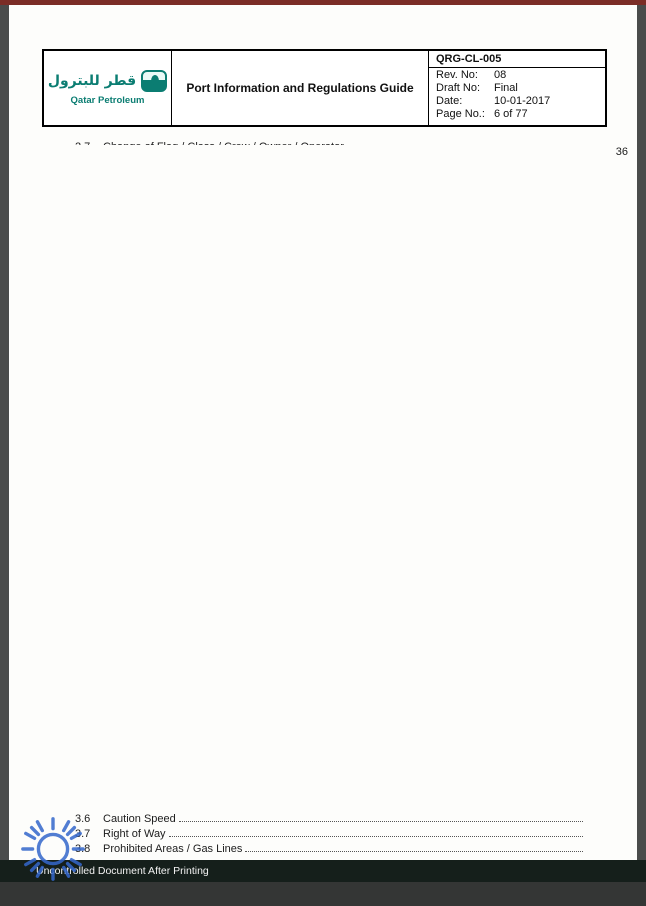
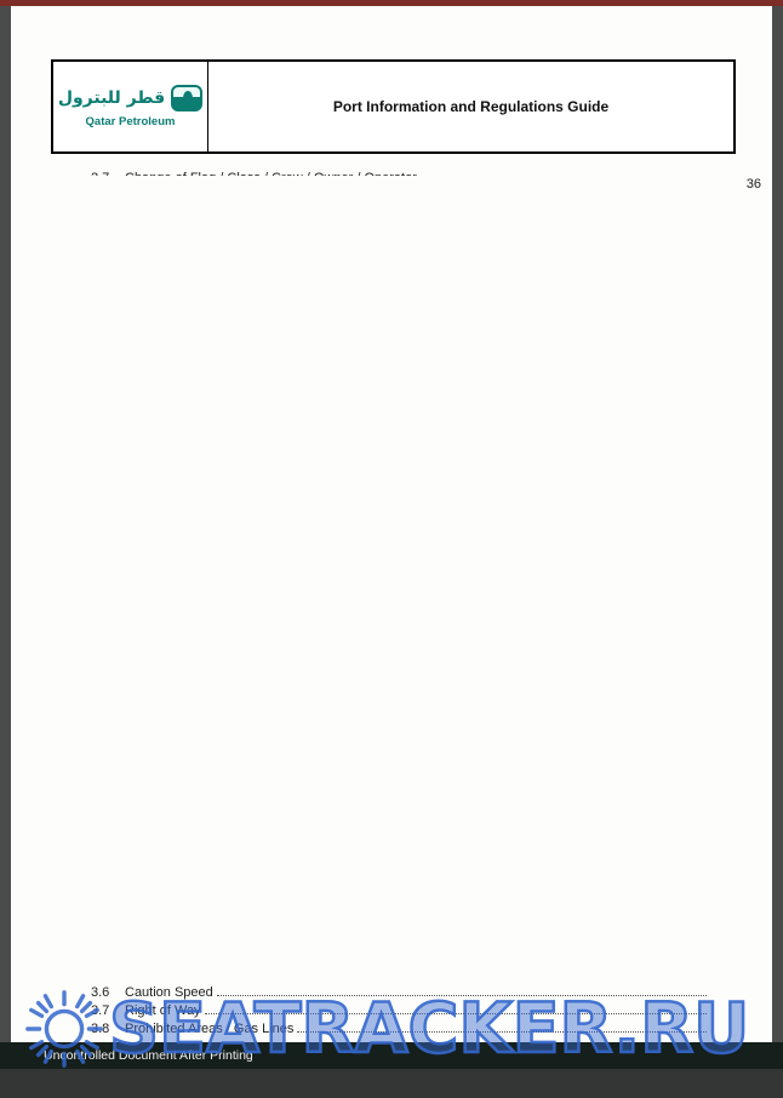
  قطر للبترول
  Qatar Petroleum
  Port Information and Regulations Guide
- QRG-CL-005
- Rev. No:
- 08
- Draft No:
- Final
- Date:
- 10-01-2017
- Page No.:
- 6 of 77
  3.6
  Caution Speed
  3.7
  Right of Way
  3.8
  Prohibited Areas / Gas Lines
  36
  Uncontrolled Document After Printing
+ SEATRACKER.RU
